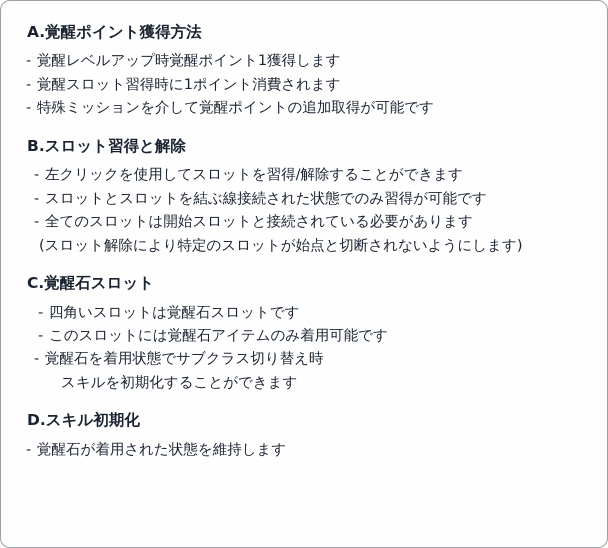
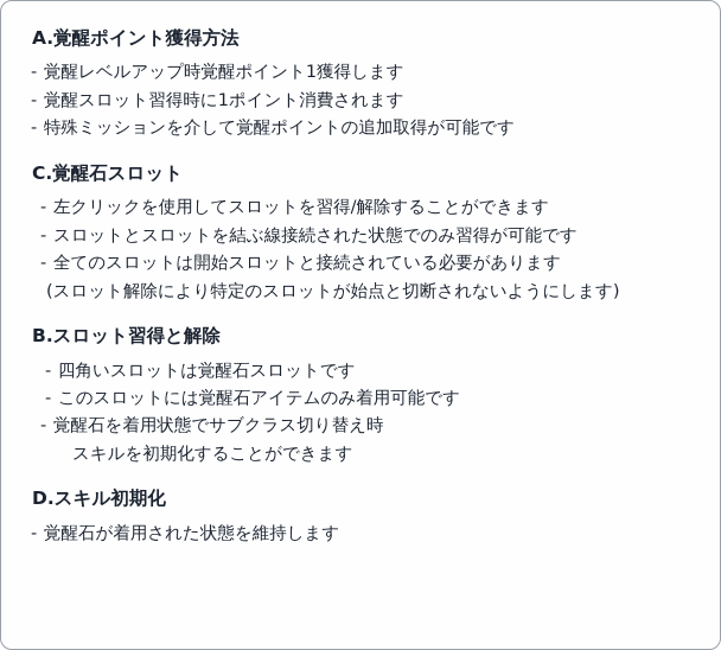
  A.覚醒ポイント獲得方法
  覚醒レベルアップ時覚醒ポイント1獲得します
  覚醒スロット習得時に1ポイント消費されます
  特殊ミッションを介して覚醒ポイントの追加取得が可能です
- B.スロット習得と解除
+ C.覚醒石スロット
  左クリックを使用してスロットを習得/解除することができます
  スロットとスロットを結ぶ線接続された状態でのみ習得が可能です
  全てのスロットは開始スロットと接続されている必要があります
  (スロット解除により特定のスロットが始点と切断されないようにします)
- C.覚醒石スロット
+ B.スロット習得と解除
  四角いスロットは覚醒石スロットです
  このスロットには覚醒石アイテムのみ着用可能です
  覚醒石を着用状態でサブクラス切り替え時
  スキルを初期化することができます
  D.スキル初期化
  覚醒石が着用された状態を維持します
